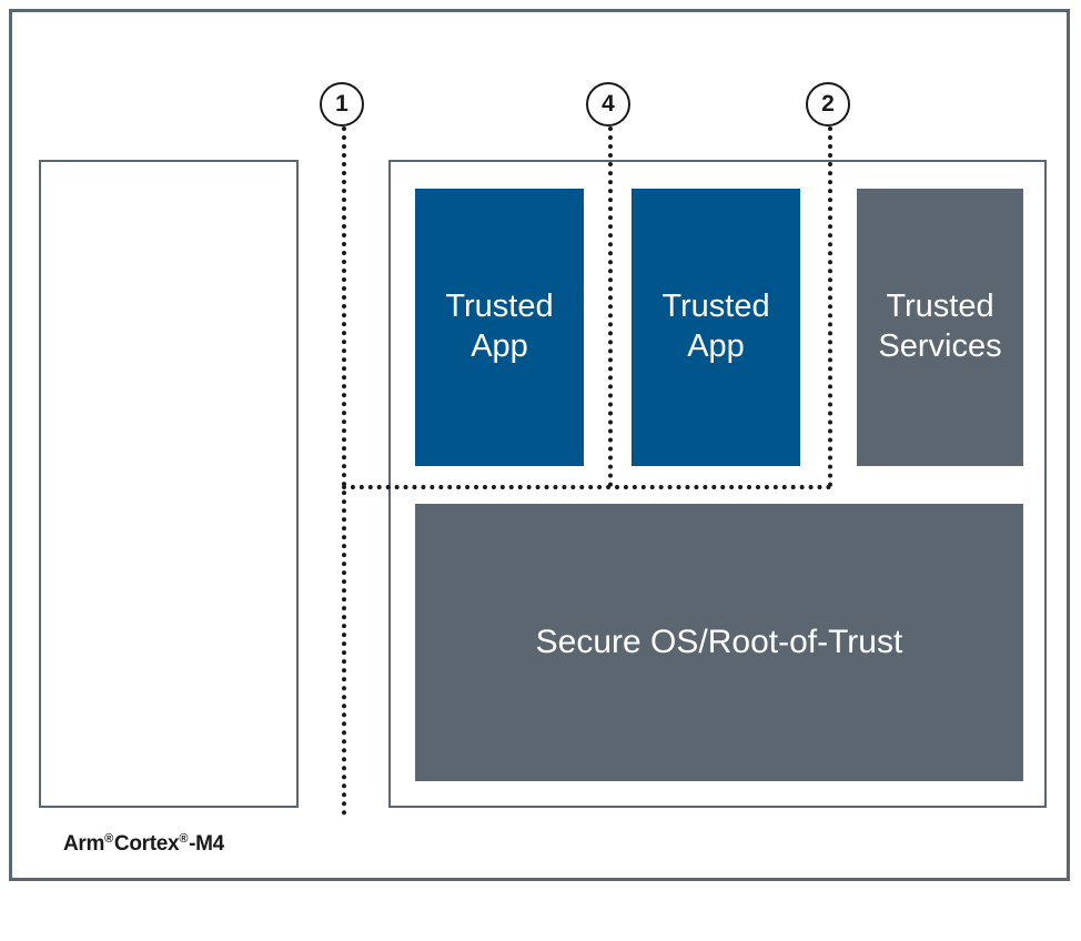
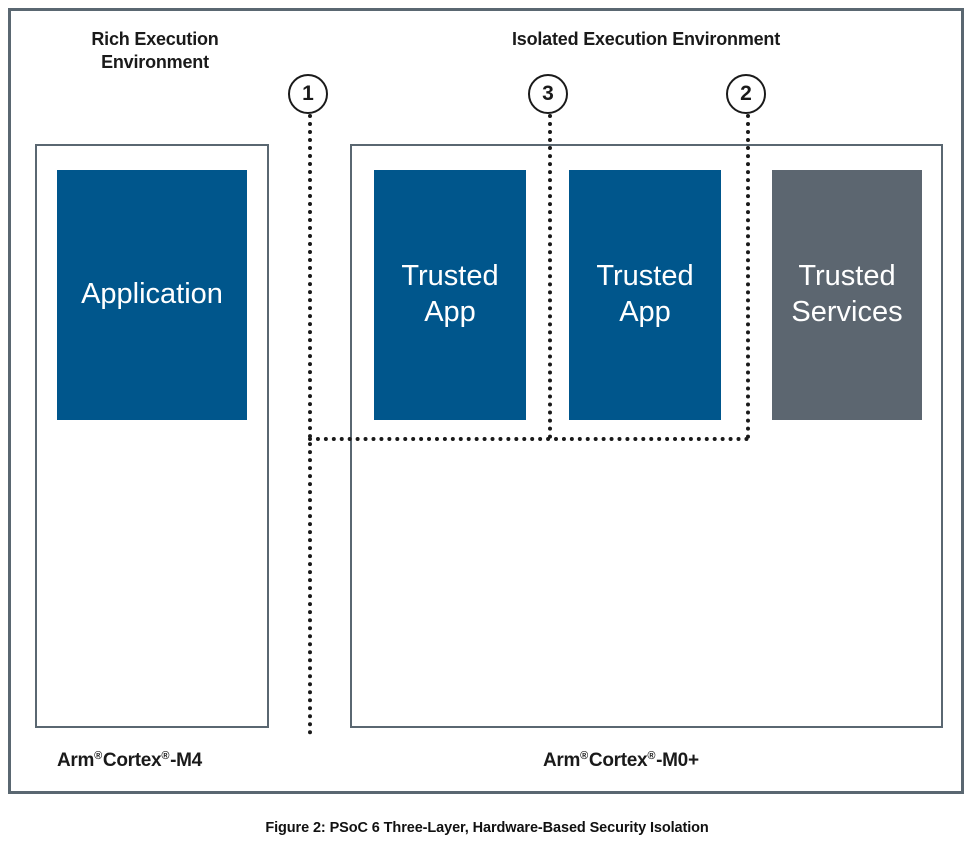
+ Rich Execution
+ Environment
+ Isolated Execution Environment
  1
- 4
+ 3
  2
+ Application
  Trusted
  App
  Trusted
  App
  Trusted
  Services
- Secure OS/Root-of-Trust
  Arm®Cortex®-M4
+ Arm®Cortex®-M0+
+ Figure 2: PSoC 6 Three-Layer, Hardware-Based Security Isolation
